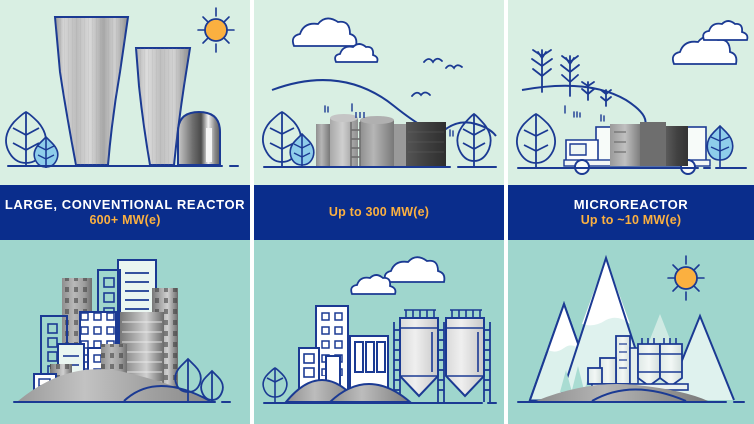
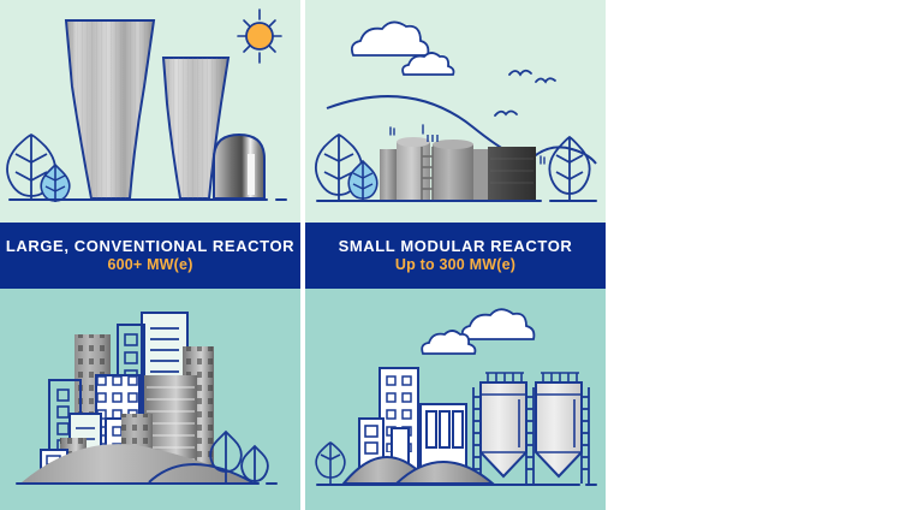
  LARGE, CONVENTIONAL REACTOR
  600+ MW(e)
+ SMALL MODULAR REACTOR
  Up to 300 MW(e)
- MICROREACTOR
- Up to ~10 MW(e)
